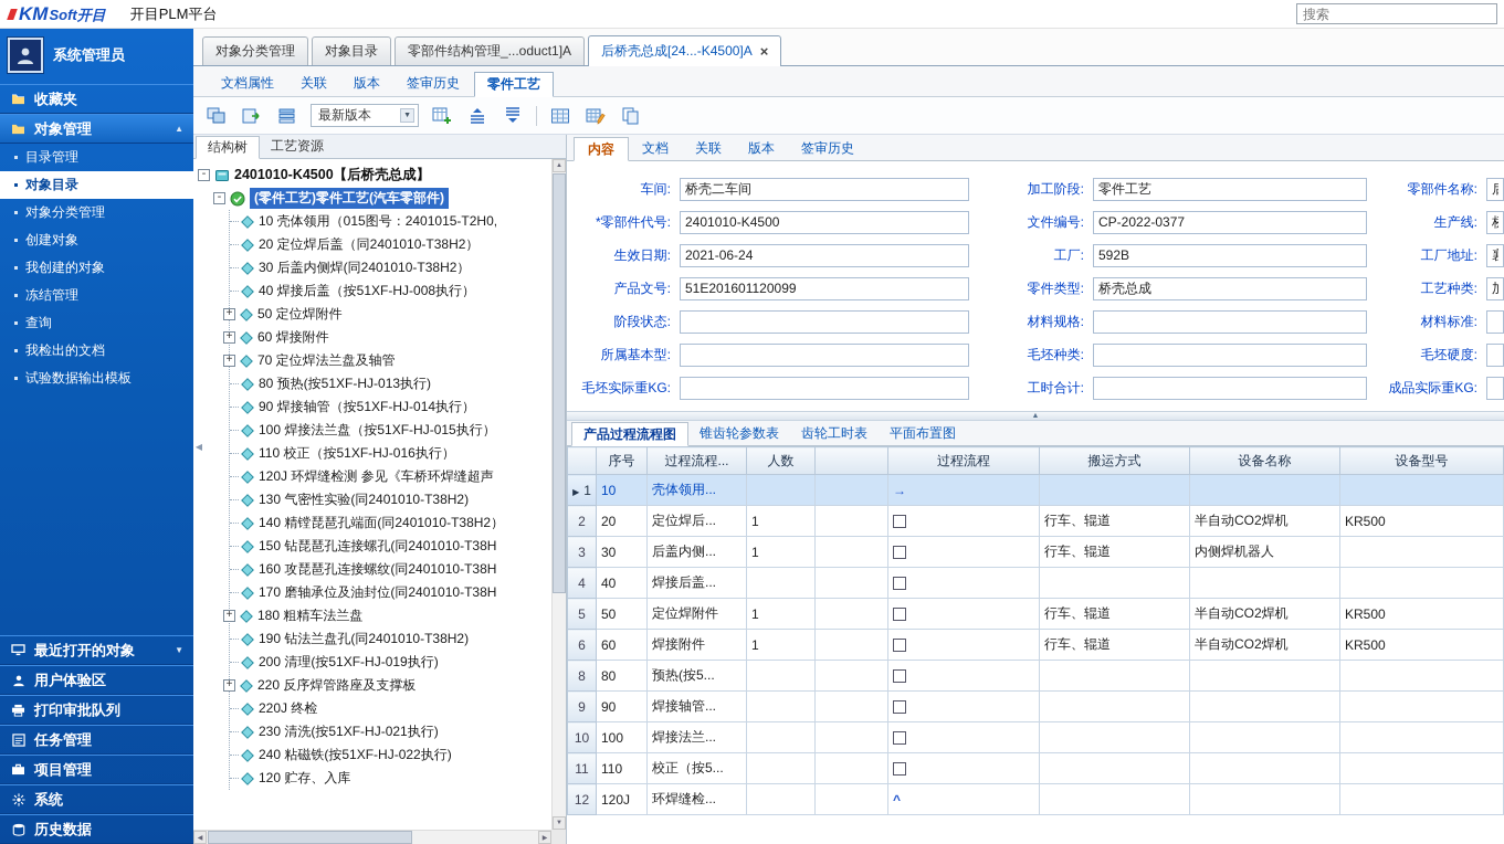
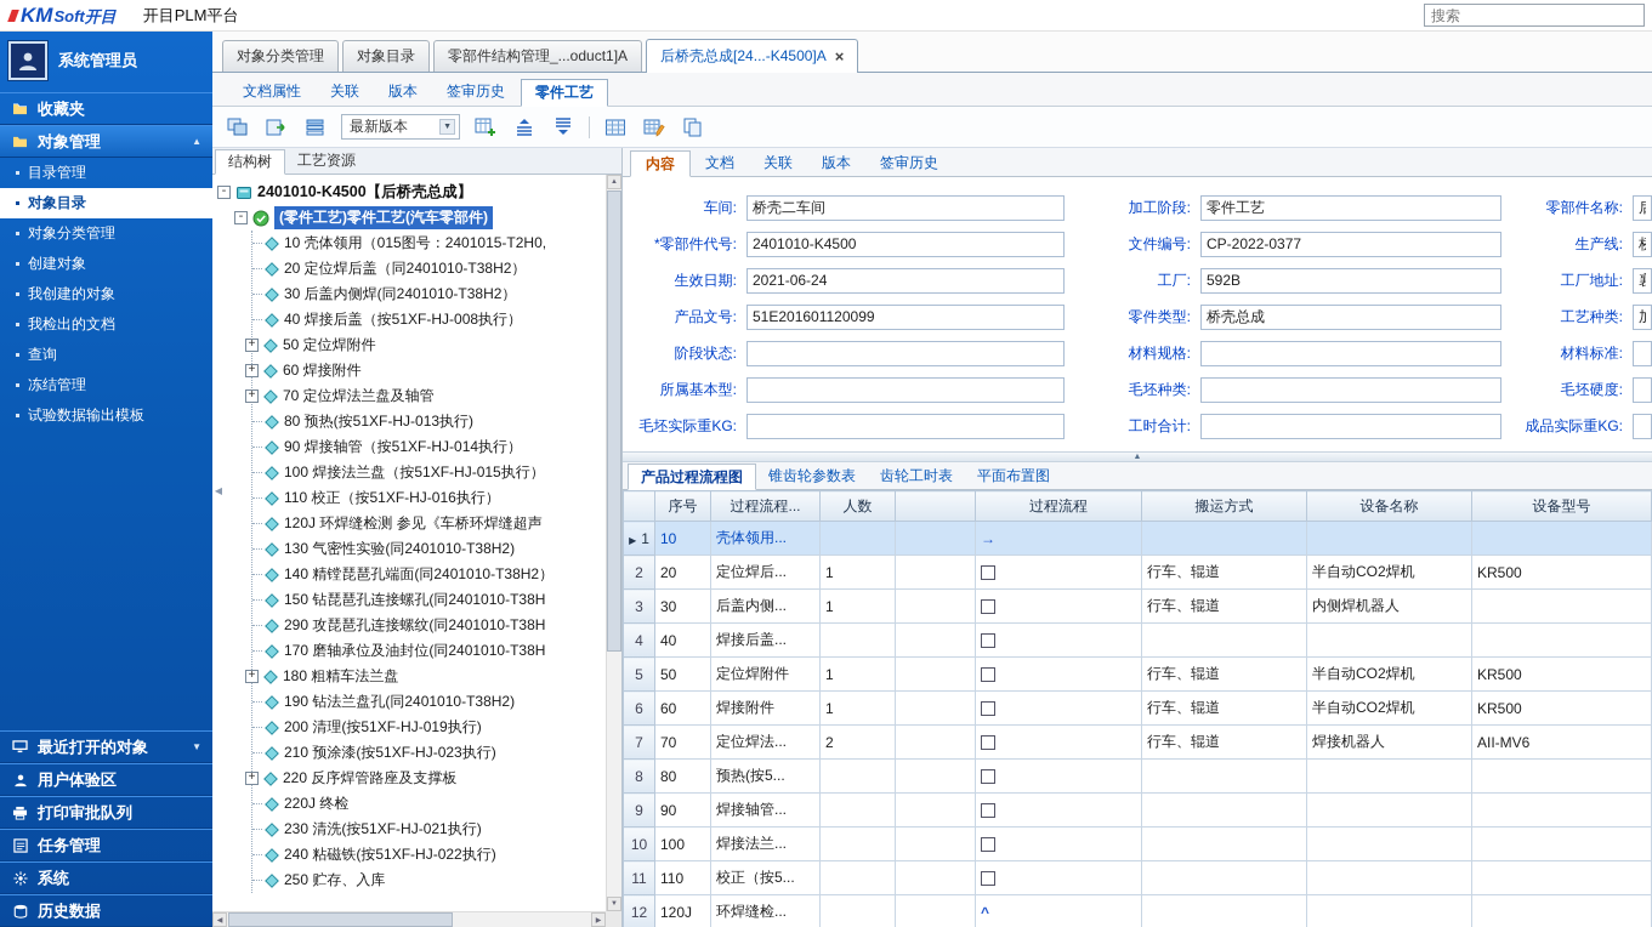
  KM
  Soft开目
  开目PLM平台
  搜索
  系统管理员
  收藏夹
  对象管理
  ▲
  目录管理
  对象目录
  对象分类管理
  创建对象
  我创建的对象
- 冻结管理
+ 我检出的文档
  查询
- 我检出的文档
+ 冻结管理
  试验数据输出模板
  最近打开的对象
  ▼
  用户体验区
  打印审批队列
  任务管理
- 项目管理
  系统
  历史数据
  ◀
  对象分类管理
  对象目录
  零部件结构管理_...oduct1]A
  后桥壳总成[24...-K4500]A
  ×
  文档属性
  关联
  版本
  签审历史
  零件工艺
  最新版本
  结构树
  工艺资源
  -
  2401010-K4500【后桥壳总成】
  -
  (零件工艺)零件工艺(汽车零部件)
  10 壳体领用（015图号：2401015-T2H0,
  20 定位焊后盖（同2401010-T38H2）
  30 后盖内侧焊(同2401010-T38H2）
  40 焊接后盖（按51XF-HJ-008执行）
  +
  50 定位焊附件
  +
  60 焊接附件
  +
  70 定位焊法兰盘及轴管
  80 预热(按51XF-HJ-013执行)
  90 焊接轴管（按51XF-HJ-014执行）
  100 焊接法兰盘（按51XF-HJ-015执行）
  110 校正（按51XF-HJ-016执行）
  120J 环焊缝检测 参见《车桥环焊缝超声
  130 气密性实验(同2401010-T38H2)
  140 精镗琵琶孔端面(同2401010-T38H2）
  150 钻琵琶孔连接螺孔(同2401010-T38H
- 160 攻琵琶孔连接螺纹(同2401010-T38H
+ 290 攻琵琶孔连接螺纹(同2401010-T38H
  170 磨轴承位及油封位(同2401010-T38H
  +
  180 粗精车法兰盘
  190 钻法兰盘孔(同2401010-T38H2)
  200 清理(按51XF-HJ-019执行)
+ 210 预涂漆(按51XF-HJ-023执行)
  +
  220 反序焊管路座及支撑板
  220J 终检
  230 清洗(按51XF-HJ-021执行)
  240 粘磁铁(按51XF-HJ-022执行)
- 120 贮存、入库
+ 250 贮存、入库
  内容
  文档
  关联
  版本
  签审历史
  车间:
  桥壳二车间
  加工阶段:
  零件工艺
  零部件名称:
  *零部件代号:
  2401010-K4500
  文件编号:
  CP-2022-0377
  生产线:
  生效日期:
  2021-06-24
  工厂:
  592B
  工厂地址:
  产品文号:
  51E201601120099
  零件类型:
  桥壳总成
  工艺种类:
  阶段状态:
  材料规格:
  材料标准:
  所属基本型:
  毛坯种类:
  毛坯硬度:
  毛坯实际重KG:
  工时合计:
  成品实际重KG:
  产品过程流程图
  锥齿轮参数表
  齿轮工时表
  平面布置图
  	序号	过程流程...	人数		过程流程	搬运方式	设备名称	设备型号
  ▶ 1	10	壳体领用...			→
  2	20	定位焊后...	1			行车、辊道	半自动CO2焊机	KR500
  3	30	后盖内侧...	1			行车、辊道	内侧焊机器人
  4	40	焊接后盖...
  5	50	定位焊附件	1			行车、辊道	半自动CO2焊机	KR500
  6	60	焊接附件	1			行车、辊道	半自动CO2焊机	KR500
+ 7	70	定位焊法...	2			行车、辊道	焊接机器人	AII-MV6
  8	80	预热(按5...
  9	90	焊接轴管...
  10	100	焊接法兰...
  11	110	校正（按5...
  12	120J	环焊缝检...			^
